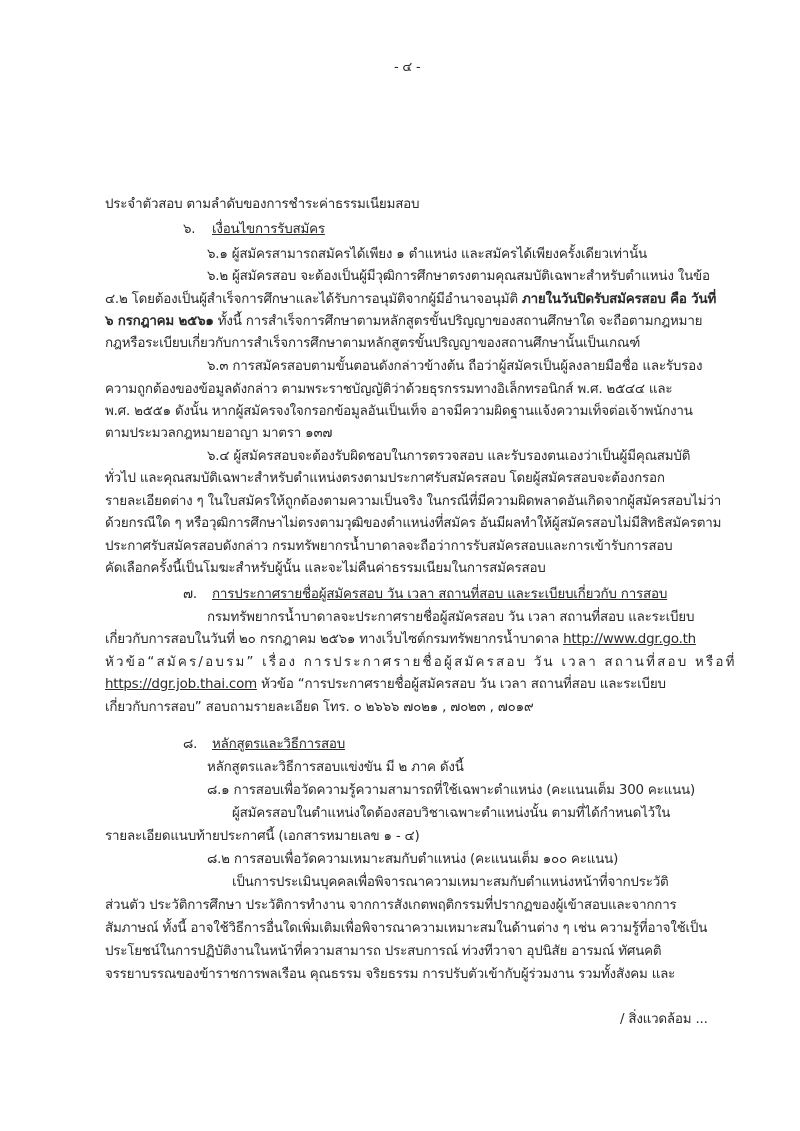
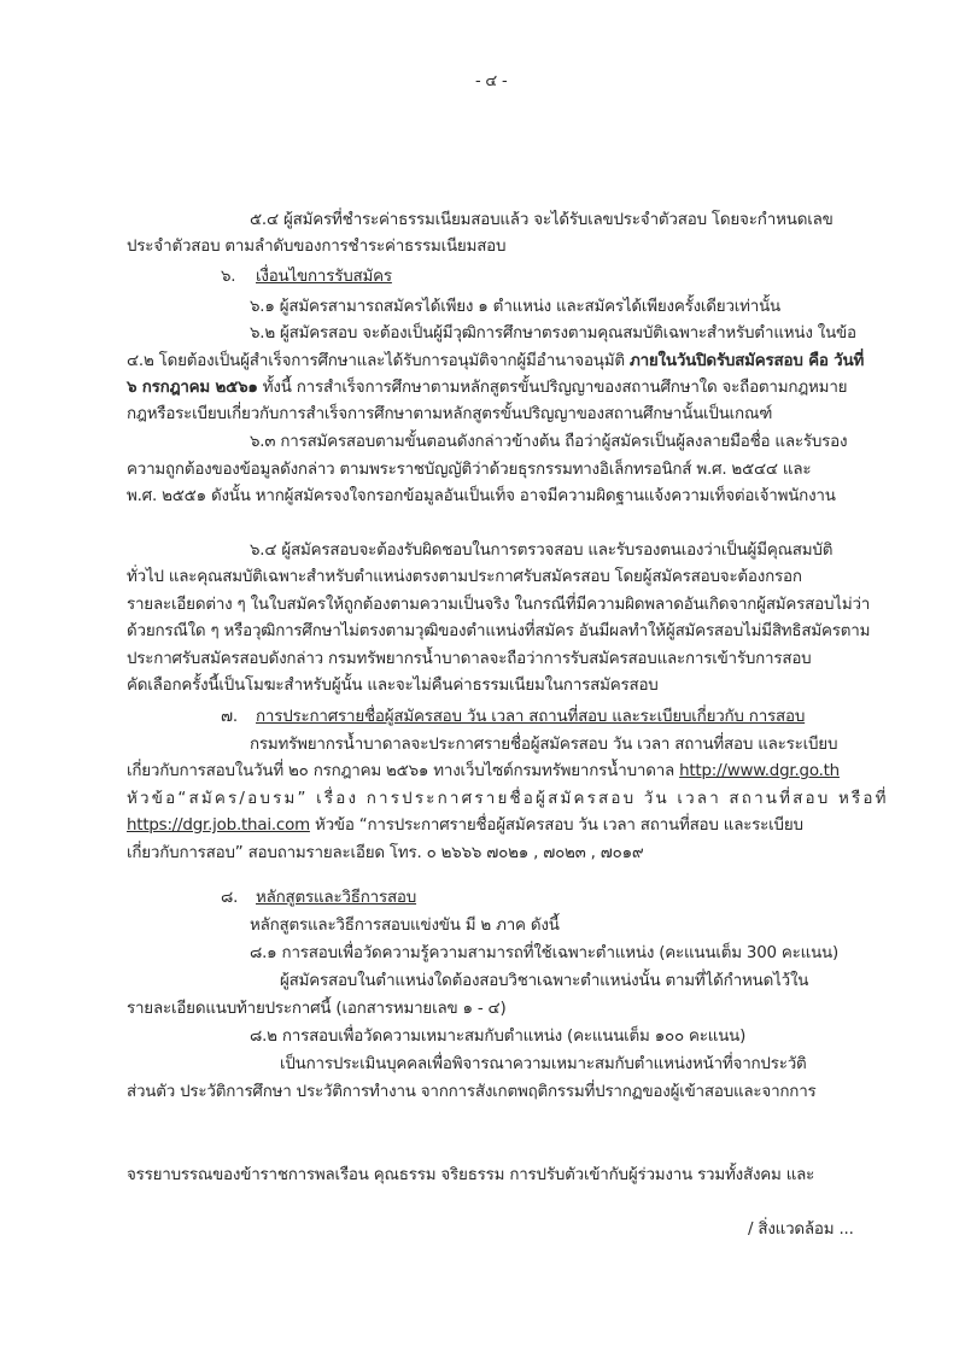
  - ๔ -
+ ๕.๔ ผู้สมัครที่ชำระค่าธรรมเนียมสอบแล้ว จะได้รับเลขประจำตัวสอบ โดยจะกำหนดเลข
  ประจำตัวสอบ ตามลำดับของการชำระค่าธรรมเนียมสอบ
  ๖.
  เงื่อนไขการรับสมัคร
  ๖.๑ ผู้สมัครสามารถสมัครได้เพียง ๑ ตำแหน่ง และสมัครได้เพียงครั้งเดียวเท่านั้น
  ๖.๒ ผู้สมัครสอบ จะต้องเป็นผู้มีวุฒิการศึกษาตรงตามคุณสมบัติเฉพาะสำหรับตำแหน่ง ในข้อ
  ๔.๒ โดยต้องเป็นผู้สำเร็จการศึกษาและได้รับการอนุมัติจากผู้มีอำนาจอนุมัติ ภายในวันปิดรับสมัครสอบ คือ วันที่
  ๖ กรกฎาคม ๒๕๖๑ ทั้งนี้ การสำเร็จการศึกษาตามหลักสูตรขั้นปริญญาของสถานศึกษาใด จะถือตามกฎหมาย
  กฎหรือระเบียบเกี่ยวกับการสำเร็จการศึกษาตามหลักสูตรขั้นปริญญาของสถานศึกษานั้นเป็นเกณฑ์
  ๖.๓ การสมัครสอบตามขั้นตอนดังกล่าวข้างต้น ถือว่าผู้สมัครเป็นผู้ลงลายมือชื่อ และรับรอง
  ความถูกต้องของข้อมูลดังกล่าว ตามพระราชบัญญัติว่าด้วยธุรกรรมทางอิเล็กทรอนิกส์ พ.ศ. ๒๕๔๔ และ
  พ.ศ. ๒๕๕๑ ดังนั้น หากผู้สมัครจงใจกรอกข้อมูลอันเป็นเท็จ อาจมีความผิดฐานแจ้งความเท็จต่อเจ้าพนักงาน
- ตามประมวลกฎหมายอาญา มาตรา ๑๓๗
  ๖.๔ ผู้สมัครสอบจะต้องรับผิดชอบในการตรวจสอบ และรับรองตนเองว่าเป็นผู้มีคุณสมบัติ
  ทั่วไป และคุณสมบัติเฉพาะสำหรับตำแหน่งตรงตามประกาศรับสมัครสอบ โดยผู้สมัครสอบจะต้องกรอก
  รายละเอียดต่าง ๆ ในใบสมัครให้ถูกต้องตามความเป็นจริง ในกรณีที่มีความผิดพลาดอันเกิดจากผู้สมัครสอบไม่ว่า
  ด้วยกรณีใด ๆ หรือวุฒิการศึกษาไม่ตรงตามวุฒิของตำแหน่งที่สมัคร อันมีผลทำให้ผู้สมัครสอบไม่มีสิทธิสมัครตาม
  ประกาศรับสมัครสอบดังกล่าว กรมทรัพยากรน้ำบาดาลจะถือว่าการรับสมัครสอบและการเข้ารับการสอบ
  คัดเลือกครั้งนี้เป็นโมฆะสำหรับผู้นั้น และจะไม่คืนค่าธรรมเนียมในการสมัครสอบ
  ๗.
  การประกาศรายชื่อผู้สมัครสอบ วัน เวลา สถานที่สอบ และระเบียบเกี่ยวกับ การสอบ
  กรมทรัพยากรน้ำบาดาลจะประกาศรายชื่อผู้สมัครสอบ วัน เวลา สถานที่สอบ และระเบียบ
  เกี่ยวกับการสอบในวันที่ ๒๐ กรกฎาคม ๒๕๖๑ ทางเว็บไซต์กรมทรัพยากรน้ำบาดาล http://www.dgr.go.th
  หัวข้อ“สมัคร/อบรม” เรื่อง การประกาศรายชื่อผู้สมัครสอบ วัน เวลา สถานที่สอบ หรือที่
  https://dgr.job.thai.com หัวข้อ “การประกาศรายชื่อผู้สมัครสอบ วัน เวลา สถานที่สอบ และระเบียบ
  เกี่ยวกับการสอบ” สอบถามรายละเอียด โทร. ๐ ๒๖๖๖ ๗๐๒๑ , ๗๐๒๓ , ๗๐๑๙
  ๘.
  หลักสูตรและวิธีการสอบ
  หลักสูตรและวิธีการสอบแข่งขัน มี ๒ ภาค ดังนี้
  ๘.๑ การสอบเพื่อวัดความรู้ความสามารถที่ใช้เฉพาะตำแหน่ง (คะแนนเต็ม 300 คะแนน)
  ผู้สมัครสอบในตำแหน่งใดต้องสอบวิชาเฉพาะตำแหน่งนั้น ตามที่ได้กำหนดไว้ใน
  รายละเอียดแนบท้ายประกาศนี้ (เอกสารหมายเลข ๑ - ๔)
  ๘.๒ การสอบเพื่อวัดความเหมาะสมกับตำแหน่ง (คะแนนเต็ม ๑๐๐ คะแนน)
  เป็นการประเมินบุคคลเพื่อพิจารณาความเหมาะสมกับตำแหน่งหน้าที่จากประวัติ
  ส่วนตัว ประวัติการศึกษา ประวัติการทำงาน จากการสังเกตพฤติกรรมที่ปรากฏของผู้เข้าสอบและจากการ
- สัมภาษณ์ ทั้งนี้ อาจใช้วิธีการอื่นใดเพิ่มเติมเพื่อพิจารณาความเหมาะสมในด้านต่าง ๆ เช่น ความรู้ที่อาจใช้เป็น
- ประโยชน์ในการปฏิบัติงานในหน้าที่ความสามารถ ประสบการณ์ ท่วงทีวาจา อุปนิสัย อารมณ์ ทัศนคติ
  จรรยาบรรณของข้าราชการพลเรือน คุณธรรม จริยธรรม การปรับตัวเข้ากับผู้ร่วมงาน รวมทั้งสังคม และ
  / สิ่งแวดล้อม ...
